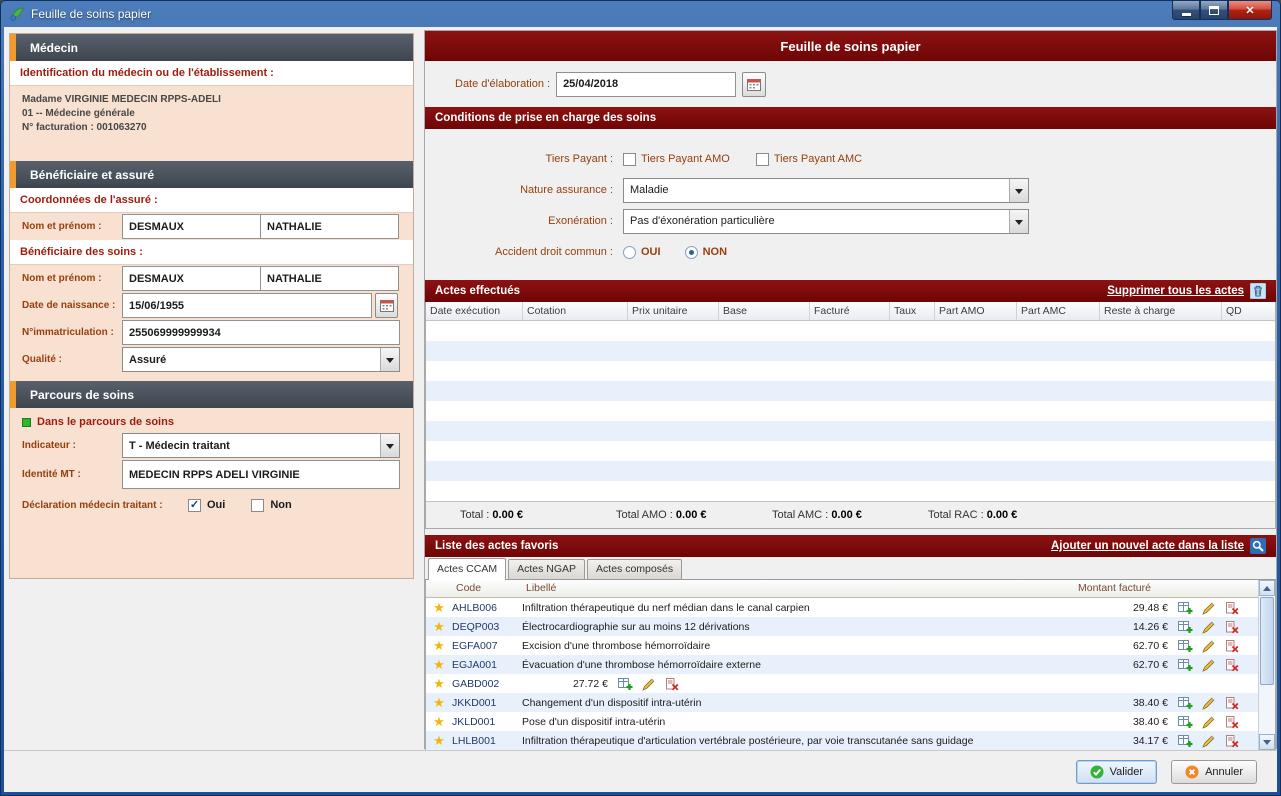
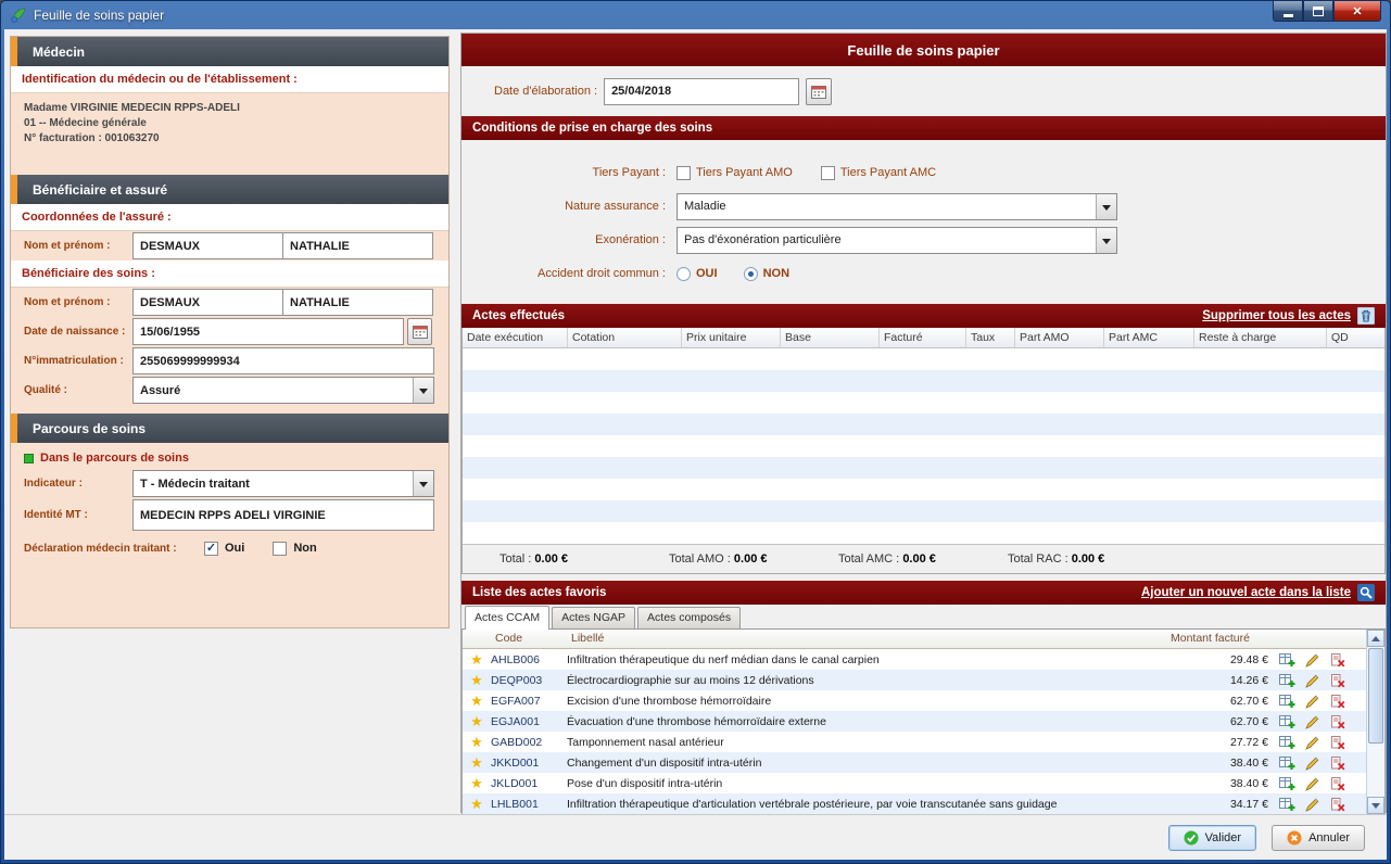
  Feuille de soins papier
  ✕
  Médecin
  Identification du médecin ou de l'établissement :
  Madame VIRGINIE MEDECIN RPPS-ADELI
  01 -- Médecine générale
  N° facturation : 001063270
  Bénéficiaire et assuré
  Coordonnées de l'assuré :
  Nom et prénom :
  DESMAUX
  NATHALIE
  Bénéficiaire des soins :
  Nom et prénom :
  DESMAUX
  NATHALIE
  Date de naissance :
  15/06/1955
  N°immatriculation :
  255069999999934
  Qualité :
  Assuré
  Parcours de soins
  Dans le parcours de soins
  Indicateur :
  T - Médecin traitant
  Identité MT :
  MEDECIN RPPS ADELI VIRGINIE
  Déclaration médecin traitant :
  ✓
  Oui
  Non
  Feuille de soins papier
  Date d'élaboration :
  25/04/2018
  Conditions de prise en charge des soins
  Tiers Payant :
  Tiers Payant AMO
  Tiers Payant AMC
  Nature assurance :
  Maladie
  Exonération :
  Pas d'éxonération particulière
  Accident droit commun :
  OUI
  NON
  Actes effectués
  Supprimer tous les actes
  Date exécution
  Cotation
  Prix unitaire
  Base
  Facturé
  Taux
  Part AMO
  Part AMC
  Reste à charge
  QD
  Total : 0.00 €
  Total AMO : 0.00 €
  Total AMC : 0.00 €
  Total RAC : 0.00 €
  Liste des actes favoris
  Ajouter un nouvel acte dans la liste
  Actes CCAM
  Actes NGAP
  Actes composés
  Code
  Libellé
  Montant facturé
  ★
  AHLB006
  Infiltration thérapeutique du nerf médian dans le canal carpien
  29.48 €
  ★
  DEQP003
  Électrocardiographie sur au moins 12 dérivations
  14.26 €
  ★
  EGFA007
  Excision d'une thrombose hémorroïdaire
  62.70 €
  ★
  EGJA001
  Évacuation d'une thrombose hémorroïdaire externe
  62.70 €
  ★
  GABD002
+ Tamponnement nasal antérieur
  27.72 €
  ★
  JKKD001
  Changement d'un dispositif intra-utérin
  38.40 €
  ★
  JKLD001
  Pose d'un dispositif intra-utérin
  38.40 €
  ★
  LHLB001
  Infiltration thérapeutique d'articulation vertébrale postérieure, par voie transcutanée sans guidage
  34.17 €
  Valider
  Annuler
